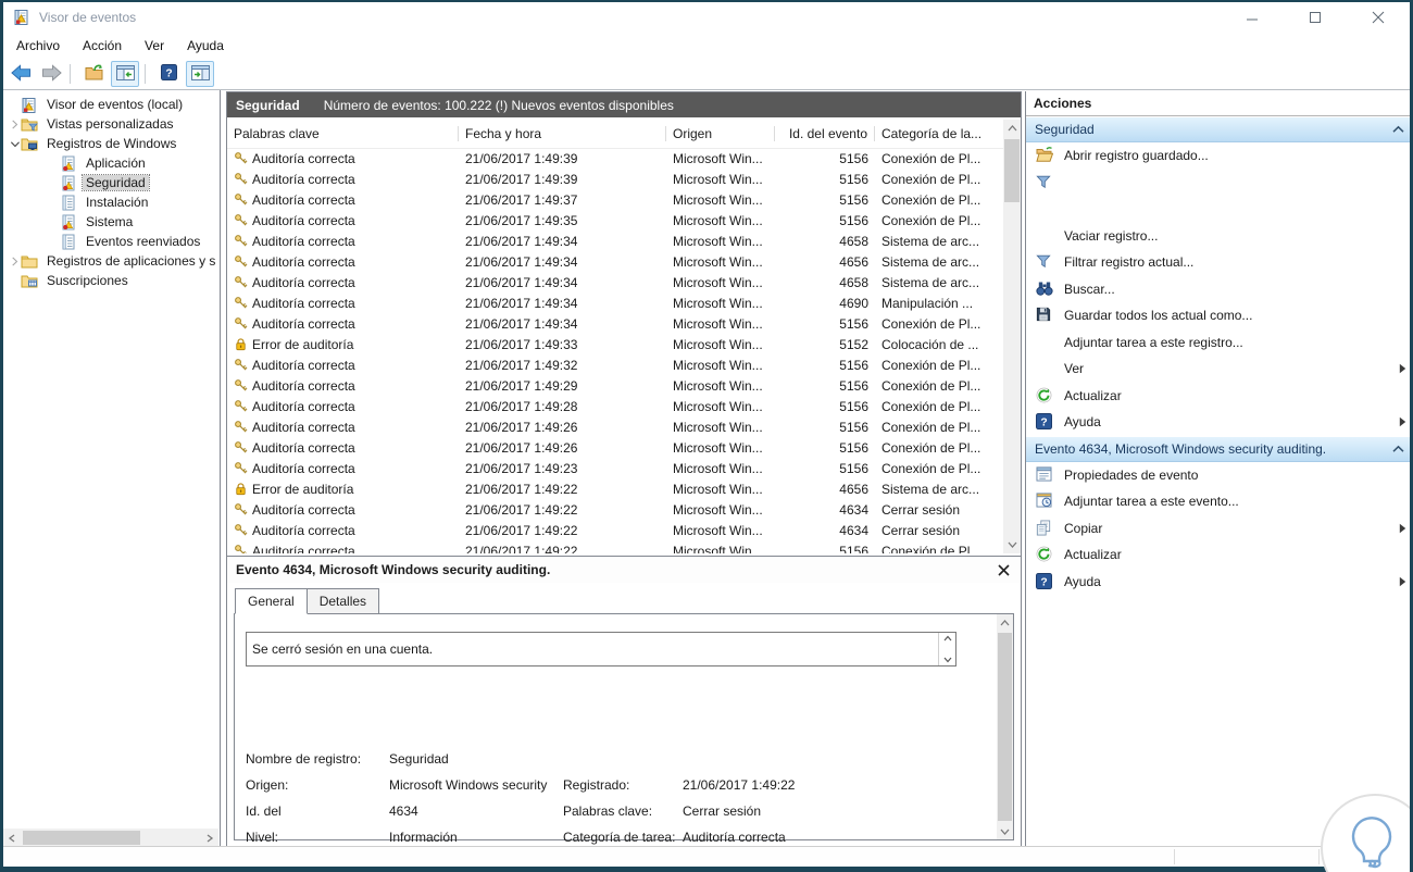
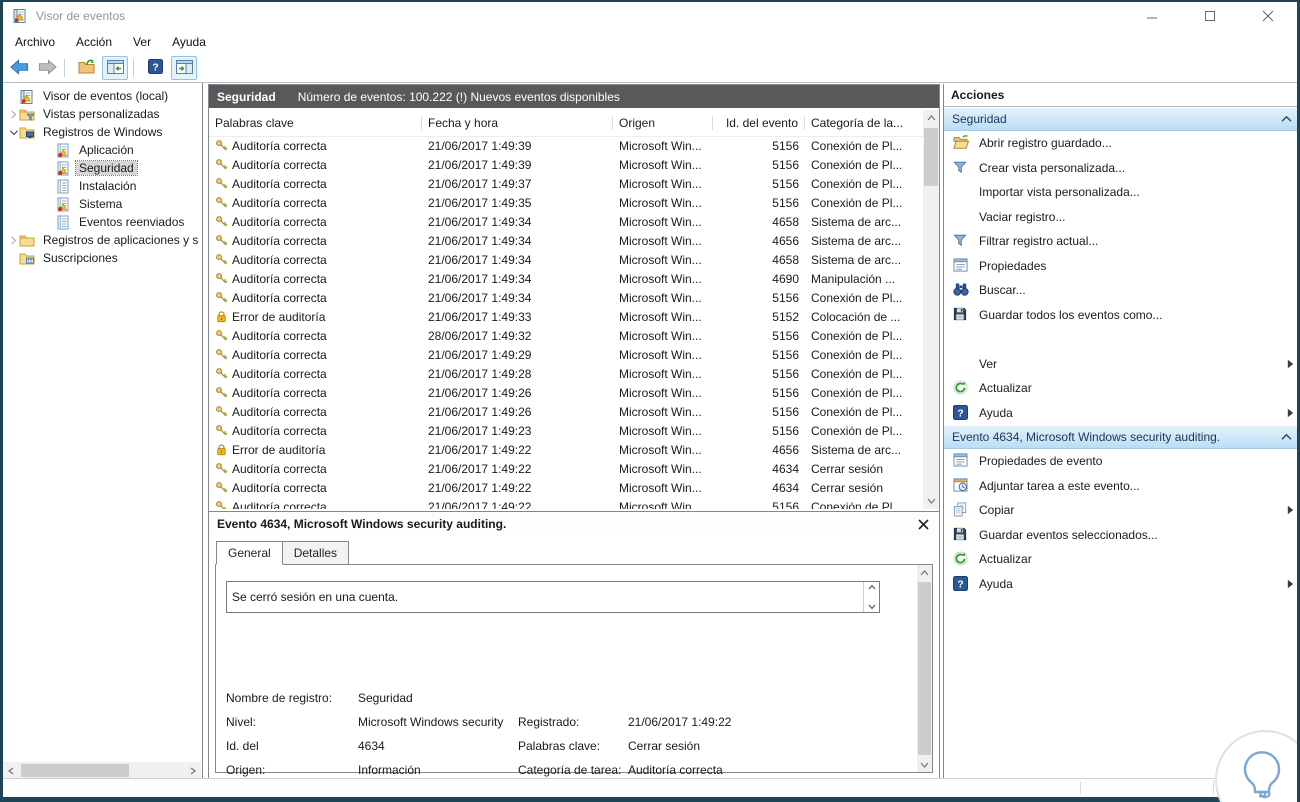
  Visor de eventos
  Archivo
  Acción
  Ver
  Ayuda
  ?
  Visor de eventos (local)
  Vistas personalizadas
  Registros de Windows
  Aplicación
  Seguridad
  Instalación
  Sistema
  Eventos reenviados
  Registros de aplicaciones y s
  Suscripciones
  Seguridad
  Número de eventos: 100.222 (!) Nuevos eventos disponibles
  Palabras clave
  Fecha y hora
  Origen
  Id. del evento
  Categoría de la...
  Auditoría correcta
  21/06/2017 1:49:39
  Microsoft Win...
  5156
  Conexión de Pl...
  Auditoría correcta
  21/06/2017 1:49:39
  Microsoft Win...
  5156
  Conexión de Pl...
  Auditoría correcta
  21/06/2017 1:49:37
  Microsoft Win...
  5156
  Conexión de Pl...
  Auditoría correcta
  21/06/2017 1:49:35
  Microsoft Win...
  5156
  Conexión de Pl...
  Auditoría correcta
  21/06/2017 1:49:34
  Microsoft Win...
  4658
  Sistema de arc...
  Auditoría correcta
  21/06/2017 1:49:34
  Microsoft Win...
  4656
  Sistema de arc...
  Auditoría correcta
  21/06/2017 1:49:34
  Microsoft Win...
  4658
  Sistema de arc...
  Auditoría correcta
  21/06/2017 1:49:34
  Microsoft Win...
  4690
  Manipulación ...
  Auditoría correcta
  21/06/2017 1:49:34
  Microsoft Win...
  5156
  Conexión de Pl...
  Error de auditoría
  21/06/2017 1:49:33
  Microsoft Win...
  5152
  Colocación de ...
  Auditoría correcta
- 21/06/2017 1:49:32
+ 28/06/2017 1:49:32
  Microsoft Win...
  5156
  Conexión de Pl...
  Auditoría correcta
  21/06/2017 1:49:29
  Microsoft Win...
  5156
  Conexión de Pl...
  Auditoría correcta
  21/06/2017 1:49:28
  Microsoft Win...
  5156
  Conexión de Pl...
  Auditoría correcta
  21/06/2017 1:49:26
  Microsoft Win...
  5156
  Conexión de Pl...
  Auditoría correcta
  21/06/2017 1:49:26
  Microsoft Win...
  5156
  Conexión de Pl...
  Auditoría correcta
  21/06/2017 1:49:23
  Microsoft Win...
  5156
  Conexión de Pl...
  Error de auditoría
  21/06/2017 1:49:22
  Microsoft Win...
  4656
  Sistema de arc...
  Auditoría correcta
  21/06/2017 1:49:22
  Microsoft Win...
  4634
  Cerrar sesión
  Auditoría correcta
  21/06/2017 1:49:22
  Microsoft Win...
  4634
  Cerrar sesión
  Auditoría correcta
  21/06/2017 1:49:22
  Microsoft Win...
  5156
  Conexión de Pl...
  Evento 4634, Microsoft Windows security auditing.
  General
  Detalles
  Se cerró sesión en una cuenta.
  Nombre de registro:
  Seguridad
- Origen:
+ Nivel:
  Microsoft Windows security
  Registrado:
  21/06/2017 1:49:22
  Id. del
  4634
  Palabras clave:
  Cerrar sesión
- Nivel:
+ Origen:
  Información
  Categoría de tarea:
  Auditoría correcta
  Acciones
  Seguridad
  Abrir registro guardado...
+ Crear vista personalizada...
+ Importar vista personalizada...
  Vaciar registro...
  Filtrar registro actual...
+ Propiedades
  Buscar...
- Guardar todos los actual como...
+ Guardar todos los eventos como...
- Adjuntar tarea a este registro...
  Ver
  Actualizar
  ?
  Ayuda
  Evento 4634, Microsoft Windows security auditing.
  Propiedades de evento
  Adjuntar tarea a este evento...
  Copiar
+ Guardar eventos seleccionados...
  Actualizar
  ?
  Ayuda
